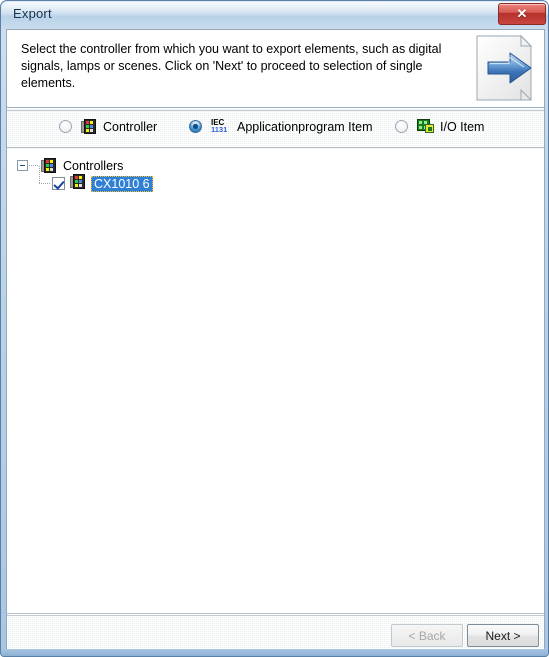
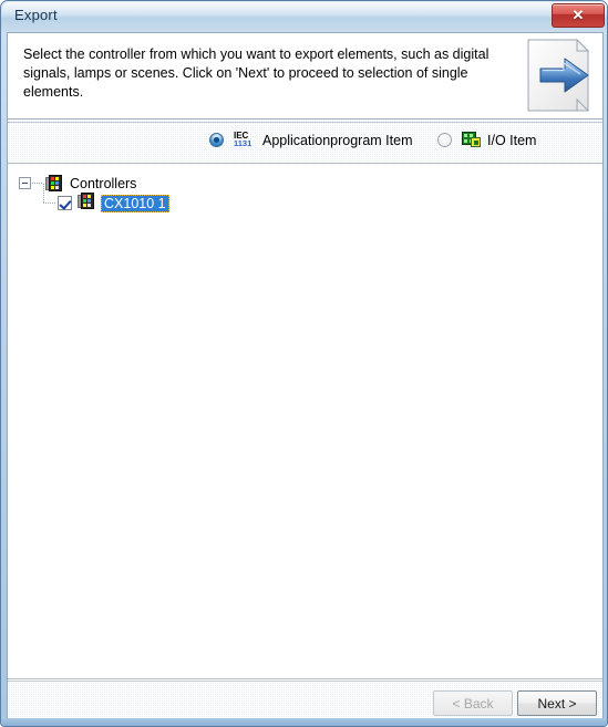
  Export
  ✕
  Select the controller from which you want to export elements, such as digital signals, lamps or scenes. Click on 'Next' to proceed to selection of single elements.
- Controller
  IEC
  1131
  Applicationprogram Item
  I/O Item
  Controllers
- CX1010 6
+ CX1010 1
  < Back
  Next >
